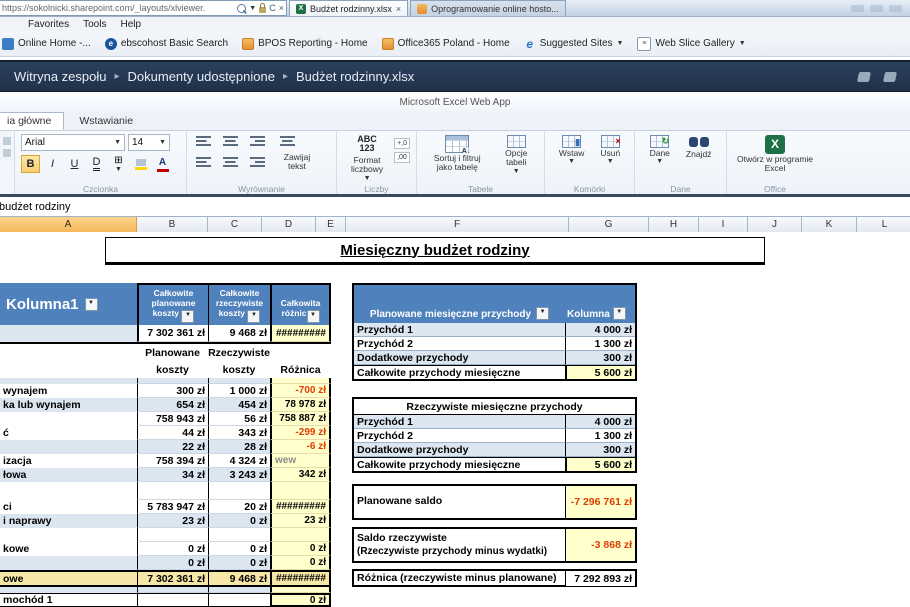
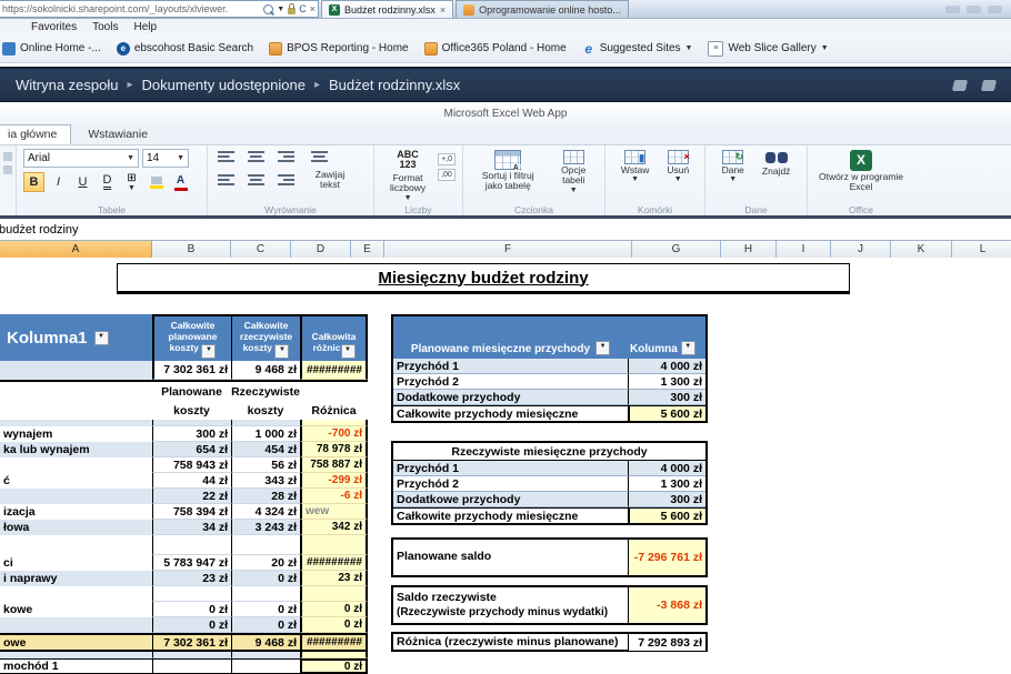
  https://sokolnicki.sharepoint.com/_layouts/xlviewer.
  C
  ×
  Budżet rodzinny.xlsx
  ×
  Oprogramowanie online hosto...
  Favorites
  Tools
  Help
  Online Home -...
  e
  ebscohost Basic Search
  BPOS Reporting - Home
  Office365 Poland - Home
  e
  Suggested Sites
  Web Slice Gallery
  Witryna zespołu
  ▸
  Dokumenty udostępnione
  ▸
  Budżet rodzinny.xlsx
  Microsoft Excel Web App
  ia główne
  Wstawianie
  Arial
  14
  B
  I
  U
  D
  ⊞
  A
- Czcionka
+ Tabele
  Zawijaj tekst
  Wyrównanie
  ABC
  123
  Format liczbowy
  Liczby
  Sortuj i filtruj jako tabelę
  Opcje tabeli
- Tabele
+ Czcionka
  ▮
  Wstaw
  ×
  Usuń
  Komórki
  ↻
  Dane
  Znajdź
  Dane
  X
  Otwórz w programie Excel
  Office
  budżet rodziny
  A
  B
  C
  D
  E
  F
  G
  H
  I
  J
  K
  L
  Miesięczny budżet rodziny
  Kolumna1
  Całkowite planowane koszty
  Całkowite rzeczywiste koszty
  Całkowita różnic
  7 302 361 zł
  9 468 zł
  #########
  Planowane
  Rzeczywiste
  koszty
  koszty
  Różnica
  wynajem
  300 zł
  1 000 zł
  -700 zł
  ka lub wynajem
  654 zł
  454 zł
  78 978 zł
  758 943 zł
  56 zł
  758 887 zł
  ć
  44 zł
  343 zł
  -299 zł
  22 zł
  28 zł
  -6 zł
  izacja
  758 394 zł
  4 324 zł
  wew
  łowa
  34 zł
  3 243 zł
  342 zł
  ci
  5 783 947 zł
  20 zł
  #########
  i naprawy
  23 zł
  0 zł
  23 zł
  kowe
  0 zł
  0 zł
  0 zł
  0 zł
  0 zł
  0 zł
  owe
  7 302 361 zł
  9 468 zł
  #########
  mochód 1
  0 zł
  Planowane miesięczne przychody
  Kolumna
  Przychód 1
  4 000 zł
  Przychód 2
  1 300 zł
  Dodatkowe przychody
  300 zł
  Całkowite przychody miesięczne
  5 600 zł
  Rzeczywiste miesięczne przychody
  Przychód 1
  4 000 zł
  Przychód 2
  1 300 zł
  Dodatkowe przychody
  300 zł
  Całkowite przychody miesięczne
  5 600 zł
  Planowane saldo
  -7 296 761 zł
  Saldo rzeczywiste
  (Rzeczywiste przychody minus wydatki)
  -3 868 zł
  Różnica (rzeczywiste minus planowane)
  7 292 893 zł
